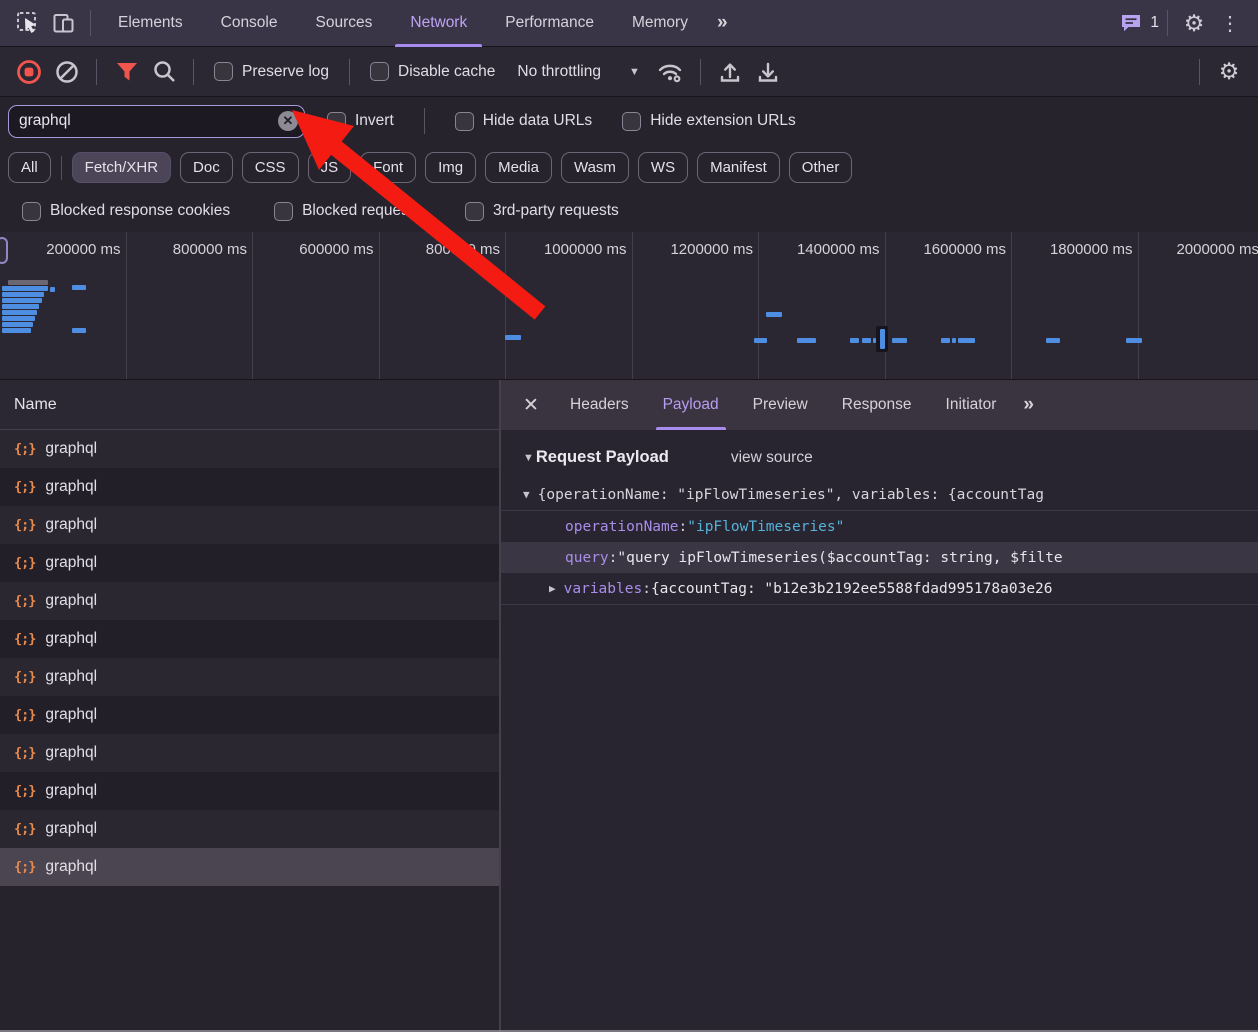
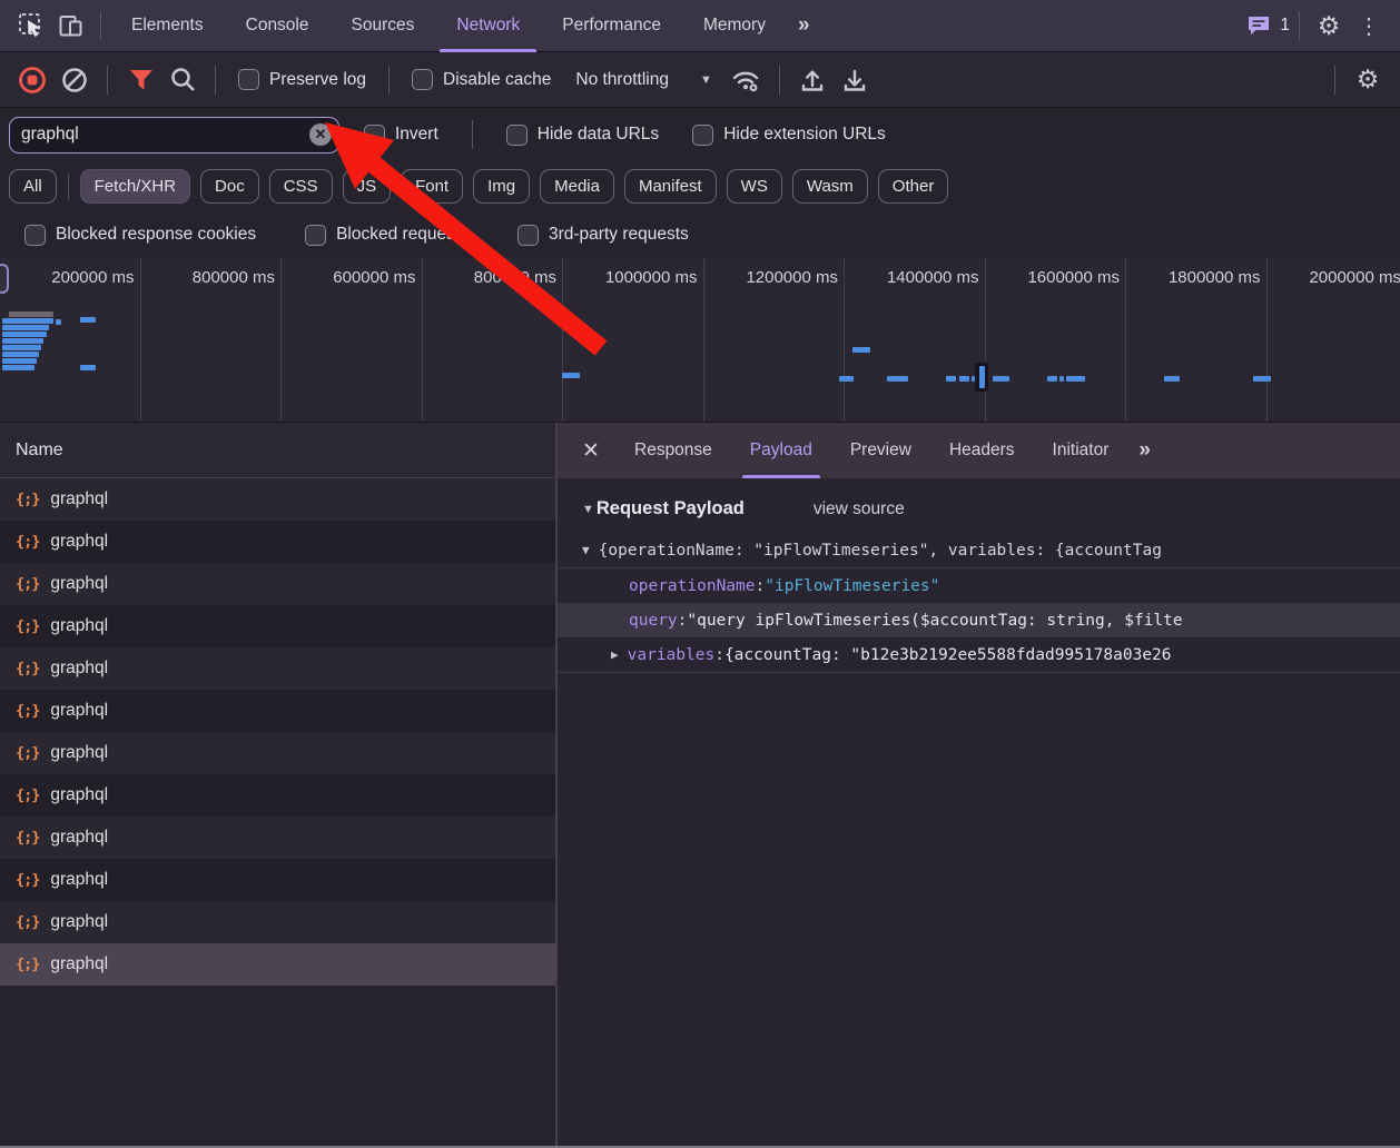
  Elements
  Console
  Sources
  Network
  Performance
  Memory
  »
  1
  ⚙
  ⋮
  Preserve log
  Disable cache
  No throttling
  ▼
  ⚙
  graphql
  ✕
  Invert
  Hide data URLs
  Hide extension URLs
  All
  Fetch/XHR
  Doc
  CSS
  JS
  Font
  Img
  Media
- Wasm
+ Manifest
  WS
- Manifest
+ Wasm
  Other
  Blocked response cookies
  Blocked reque
  3rd-party requests
  200000 ms
  800000 ms
  600000 ms
  1000000 ms
  1200000 ms
  1400000 ms
  1600000 ms
  1800000 ms
  2000000 ms
  Name
  {;}
  graphql
  {;}
  graphql
  {;}
  graphql
  {;}
  graphql
  {;}
  graphql
  {;}
  graphql
  {;}
  graphql
  {;}
  graphql
  {;}
  graphql
  {;}
  graphql
  {;}
  graphql
  {;}
  graphql
  ✕
- Headers
+ Response
  Payload
  Preview
- Response
+ Headers
  Initiator
  »
  ▼
  Request Payload
  view source
  ▼
  {operationName: "ipFlowTimeseries", variables: {accountTag
  operationName
  :
  "ipFlowTimeseries"
  query
  :
  "query ipFlowTimeseries($accountTag: string, $filte
  ▶
  variables
  :
  {accountTag: "b12e3b2192ee5588fdad995178a03e26
